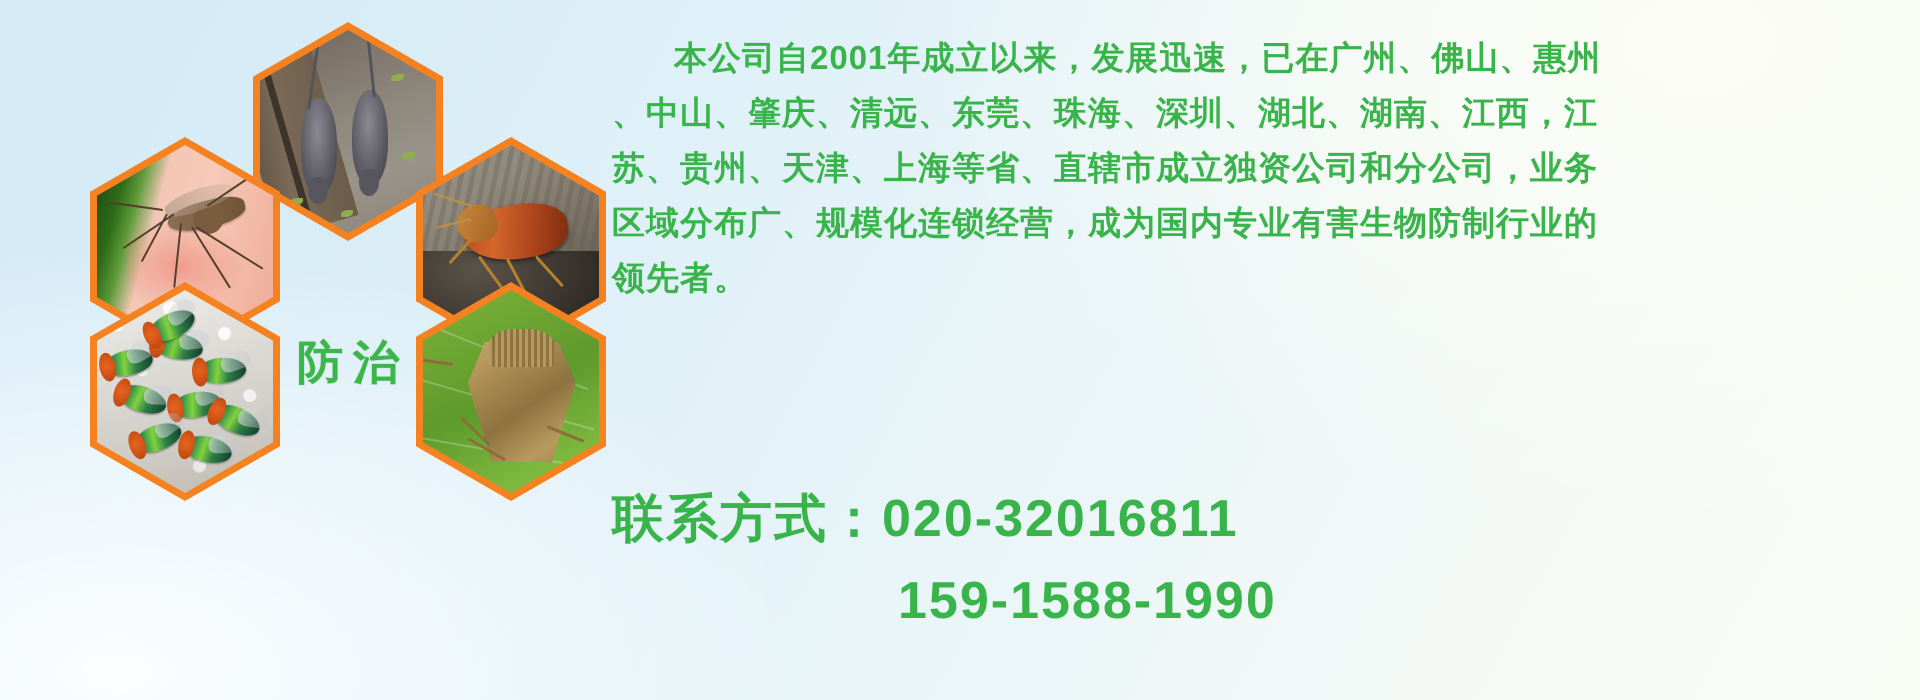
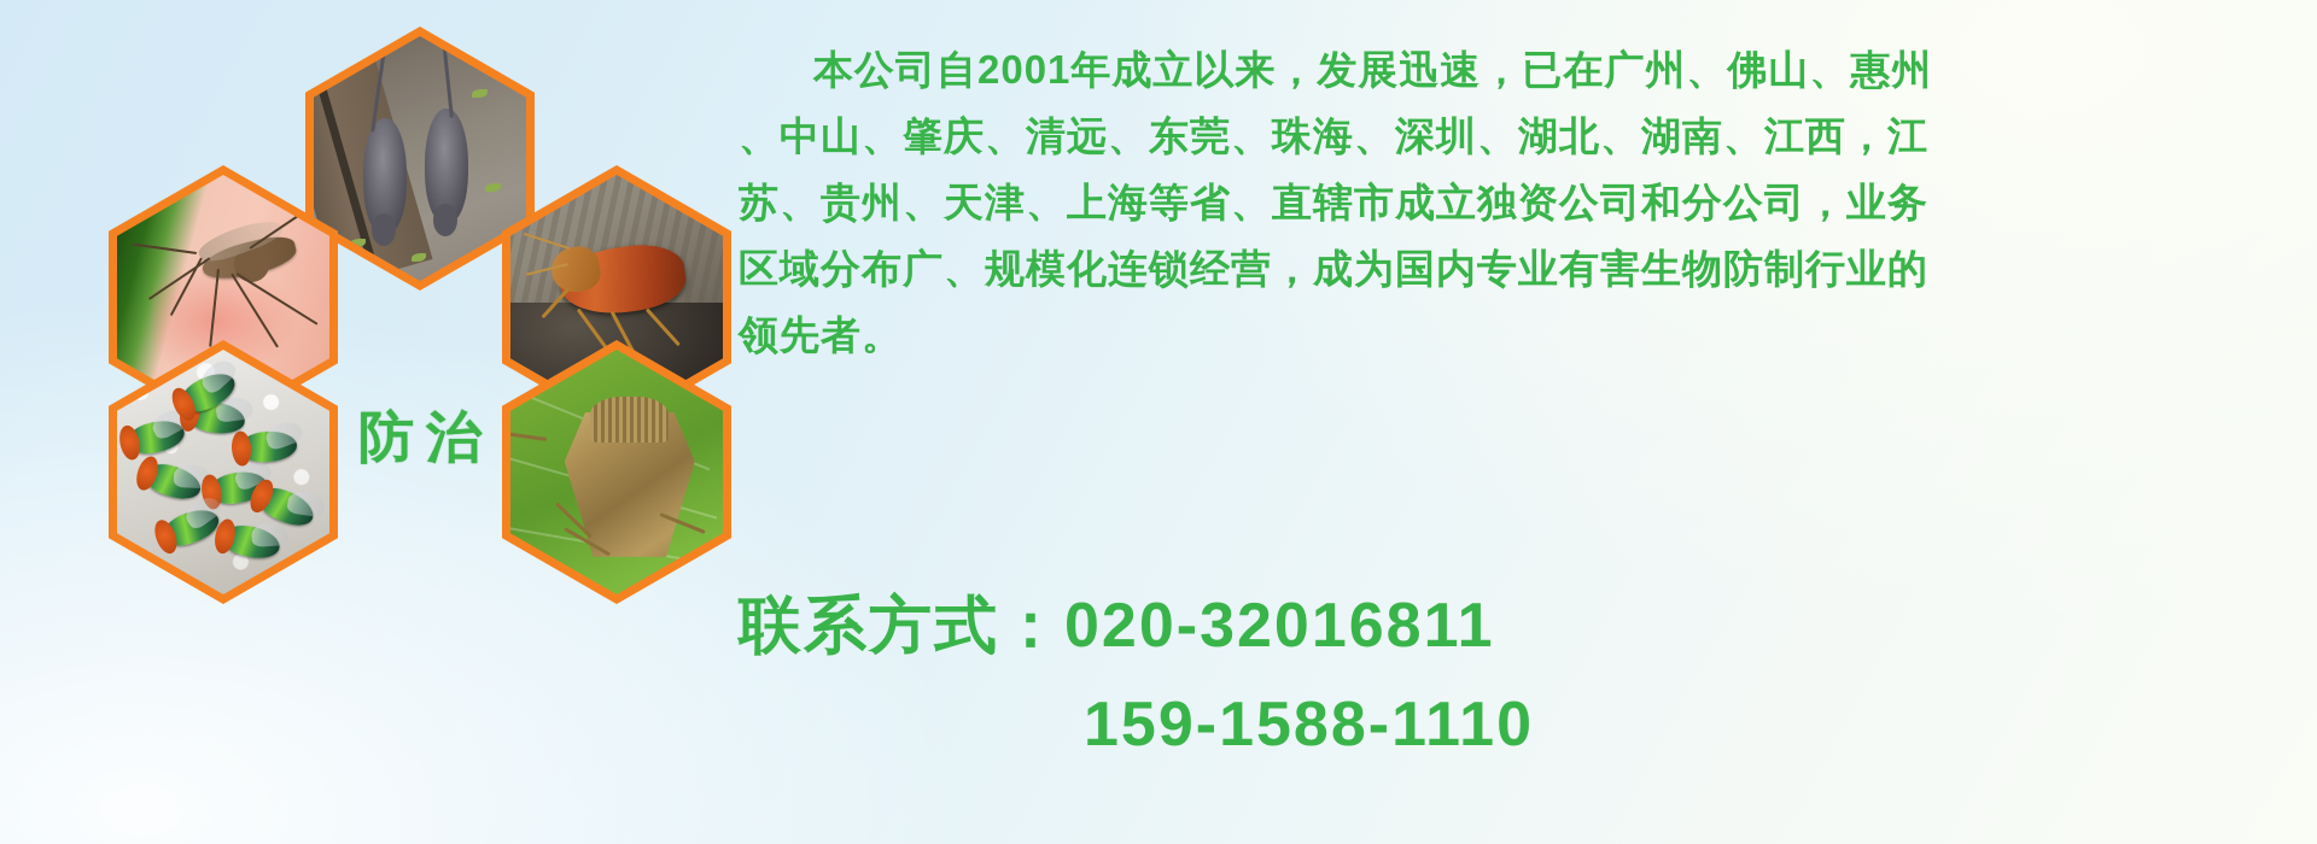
  防治
  本公司自2001年成立以来，发展迅速，已在广州、佛山、惠州
  、中山、肇庆、清远、东莞、珠海、深圳、湖北、湖南、江西，江
  苏、贵州、天津、上海等省、直辖市成立独资公司和分公司，业务
  区域分布广、规模化连锁经营，成为国内专业有害生物防制行业的
  领先者。
  联系方式：020-32016811
- 159-1588-1990
+ 159-1588-1110
